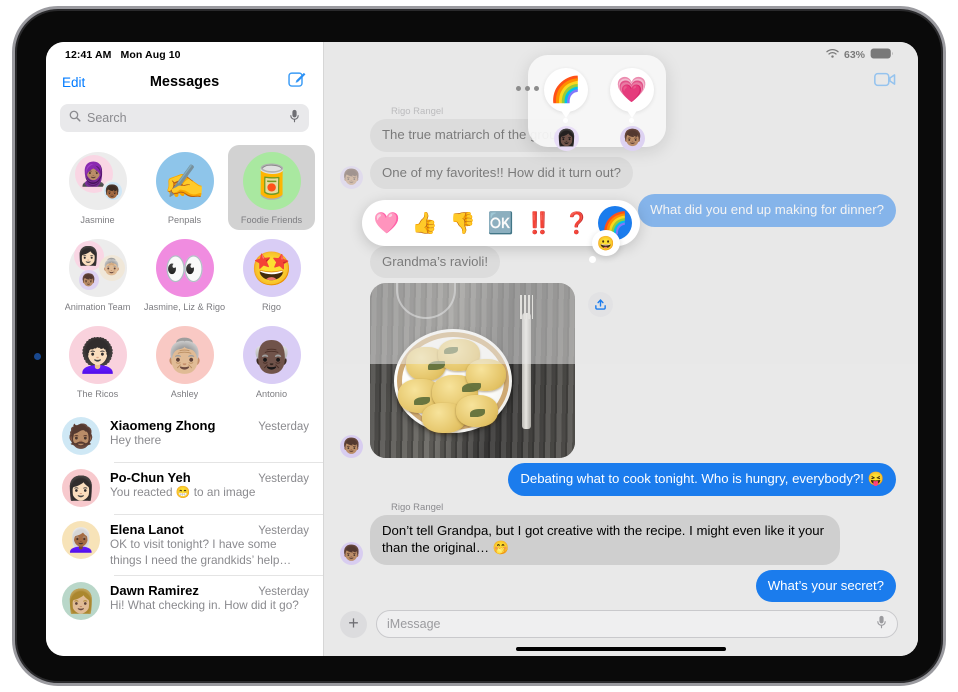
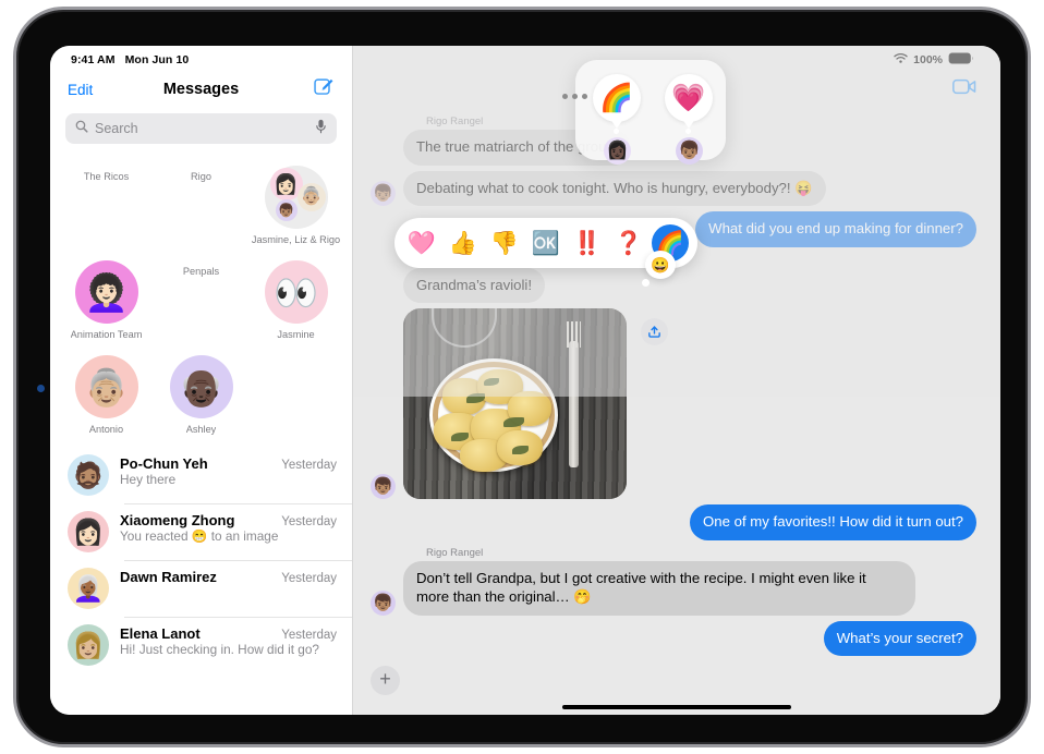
- 12:41 AM
+ 9:41 AM
- Mon Aug 10
+ Mon Jun 10
  Edit
  Messages
  Search
- 🧕🏽
- 👦🏾
- Jasmine
+ The Ricos
- ✍️
- Penpals
+ Rigo
- 🥫
- Foodie Friends
  👩🏻
  👵🏼
  👦🏽
- Animation Team
+ Jasmine, Liz & Rigo
- 👀
+ 👩🏻‍🦱
- Jasmine, Liz & Rigo
+ Animation Team
- 🤩
- Rigo
+ Penpals
- 👩🏻‍🦱
+ 👀
- The Ricos
+ Jasmine
  👵🏼
- Ashley
+ Antonio
  👴🏿
- Antonio
+ Ashley
  🧔🏽
- Xiaomeng Zhong
+ Po-Chun Yeh
  Yesterday
  Hey there
  👩🏻
- Po-Chun Yeh
+ Xiaomeng Zhong
  Yesterday
  You reacted 😁 to an image
  👩🏾‍🦳
- Elena Lanot
+ Dawn Ramirez
  Yesterday
- OK to visit tonight? I have some things I need the grandkids’ help…
  👩🏼
- Dawn Ramirez
+ Elena Lanot
  Yesterday
- Hi! What checking in. How did it go?
+ Hi! Just checking in. How did it go?
- 63%
+ 100%
  Rigo Rangel
  The true matriarch of the
  👦🏽
- One of my favorites!! How did it turn out?
+ Debating what to cook tonight. Who is hungry, everybody?! 😝
  What did you end up making for dinner?
  Grandma’s ravioli!
  👦🏽
- Debating what to cook tonight. Who is hungry, everybody?! 😝
+ One of my favorites!! How did it turn out?
  Rigo Rangel
  👦🏽
- Don’t tell Grandpa, but I got creative with the recipe. I might even like it your than the original… 🤭
+ Don’t tell Grandpa, but I got creative with the recipe. I might even like it more than the original… 🤭
  What’s your secret?
  🩷
  👍
  👎
  🆗
  ‼️
  ❓
  🌈
  😀
  🌈
  👩🏿
  💗
  👦🏽
  +
- iMessage
